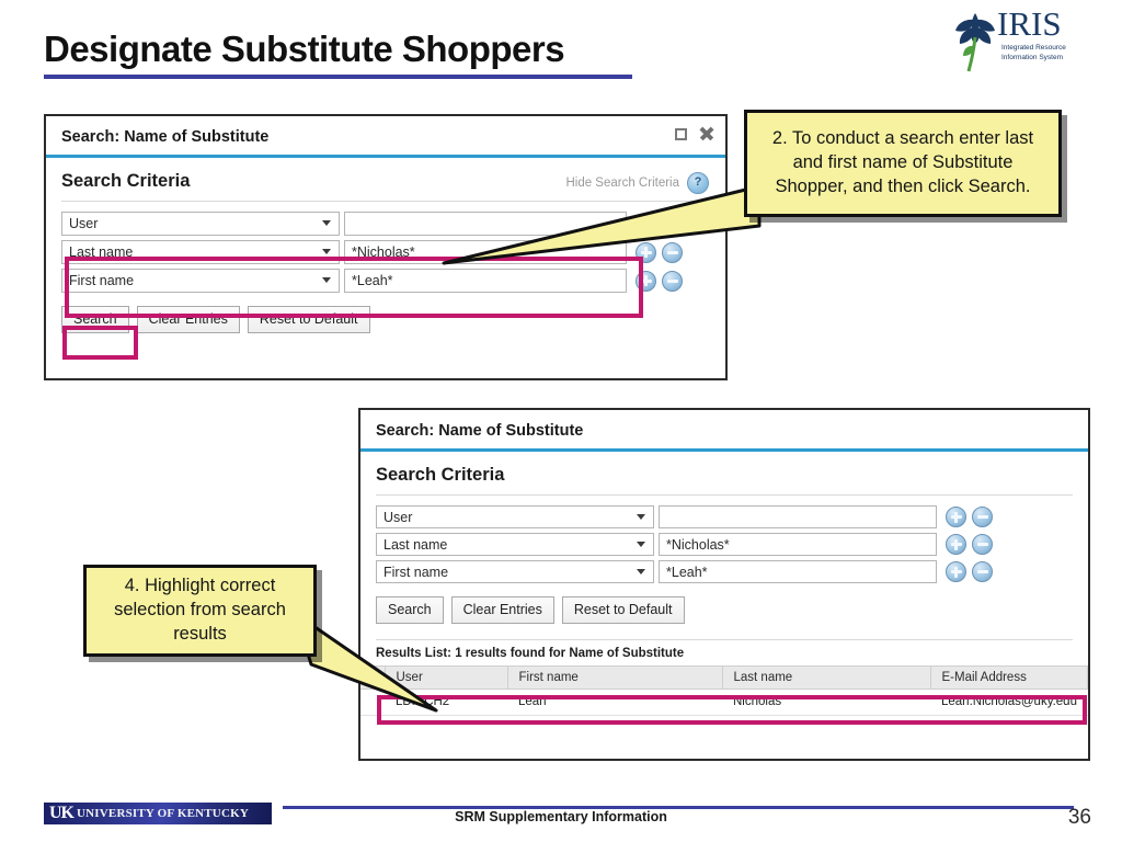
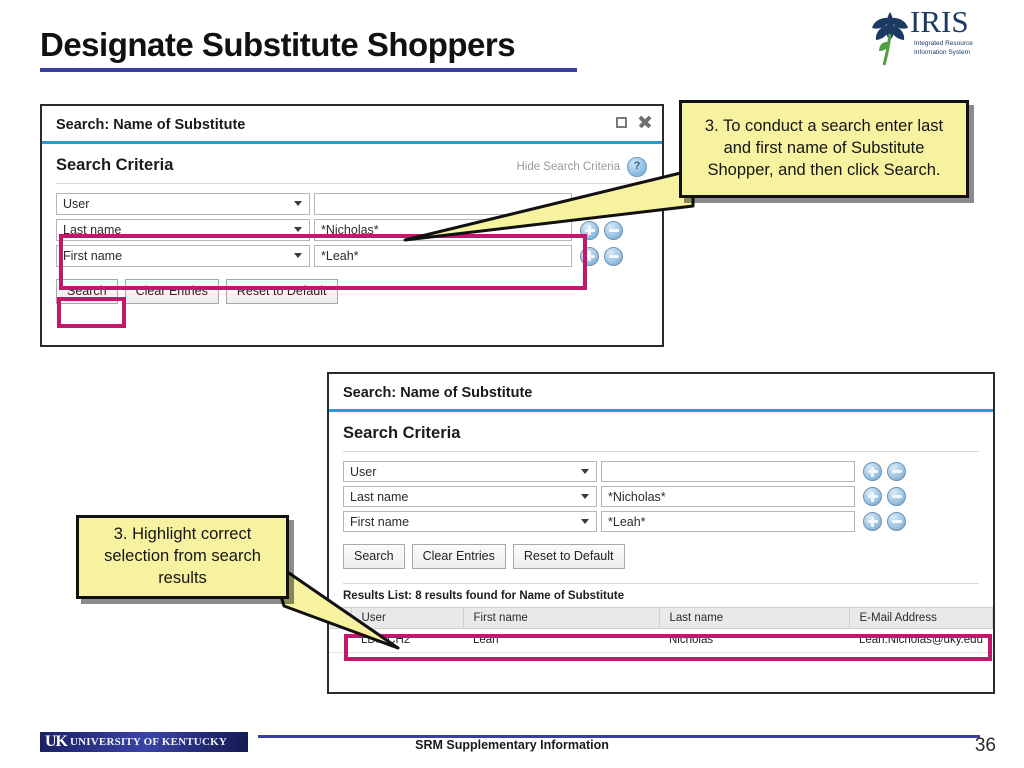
  Designate Substitute Shoppers
  IRIS
  Search: Name of Substitute
  Search Criteria
  Hide Search Criteria
  ?
  User
  Last name
  *Nicholas*
  First name
  *Leah*
  Search
  Clear Entries
  Reset to Default
- 2. To conduct a search enter last and first name of Substitute Shopper, and then click Search.
+ 3. To conduct a search enter last and first name of Substitute Shopper, and then click Search.
  Search: Name of Substitute
  Search Criteria
  User
  Last name
  *Nicholas*
  First name
  *Leah*
  Search
  Clear Entries
  Reset to Default
- Results List: 1 results found for Name of Substitute
+ Results List: 8 results found for Name of Substitute
  	User	First name	Last name	E-Mail Address
  	LDCH2	Leah	Nicholas	Leah.Nicholas@uky.edu
- 4. Highlight correct selection from search results
+ 3. Highlight correct selection from search results
  UK
  UNIVERSITY OF KENTUCKY
  SRM Supplementary Information
  36
